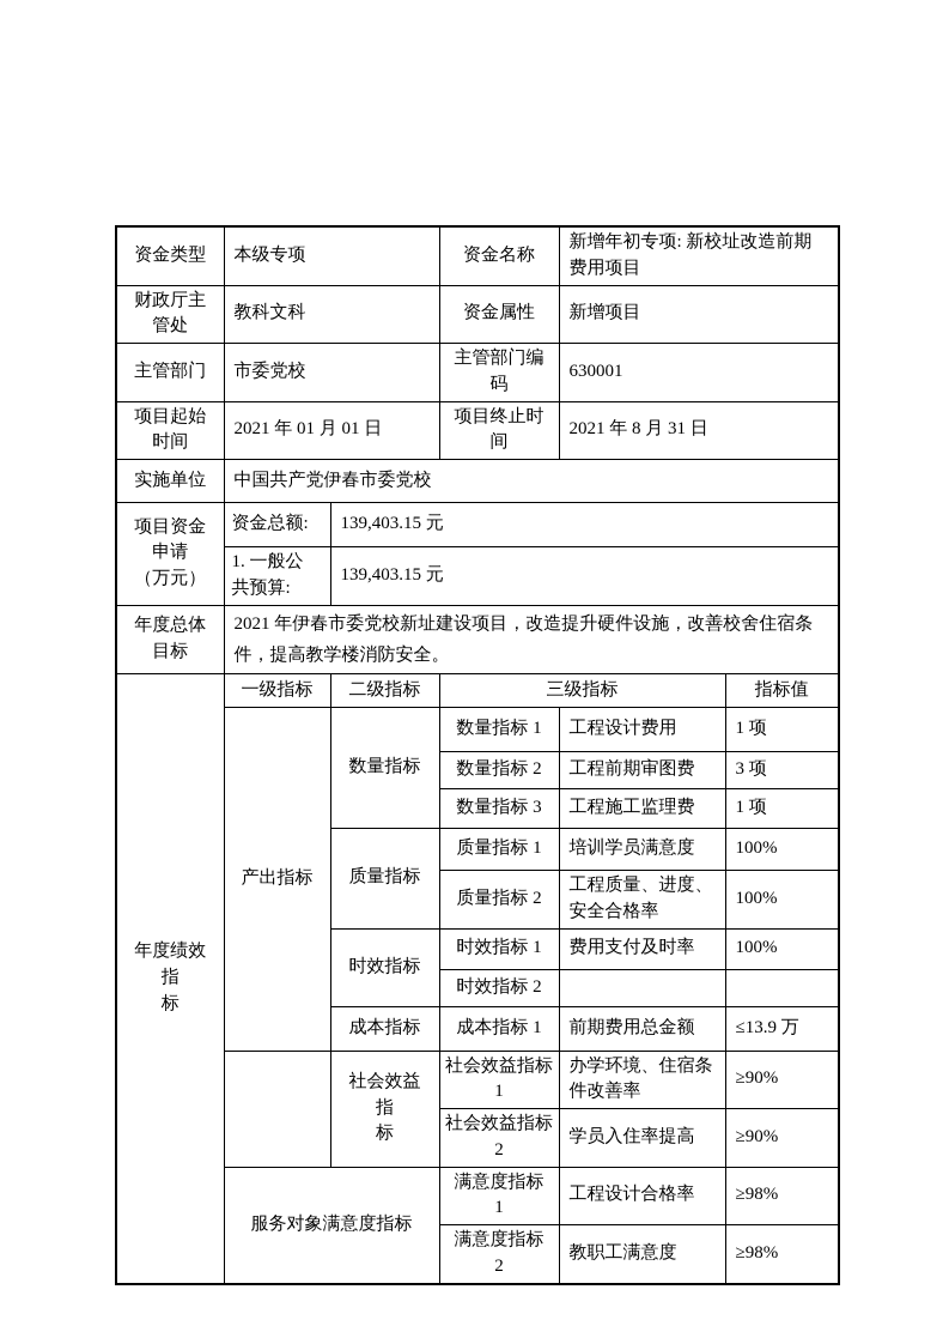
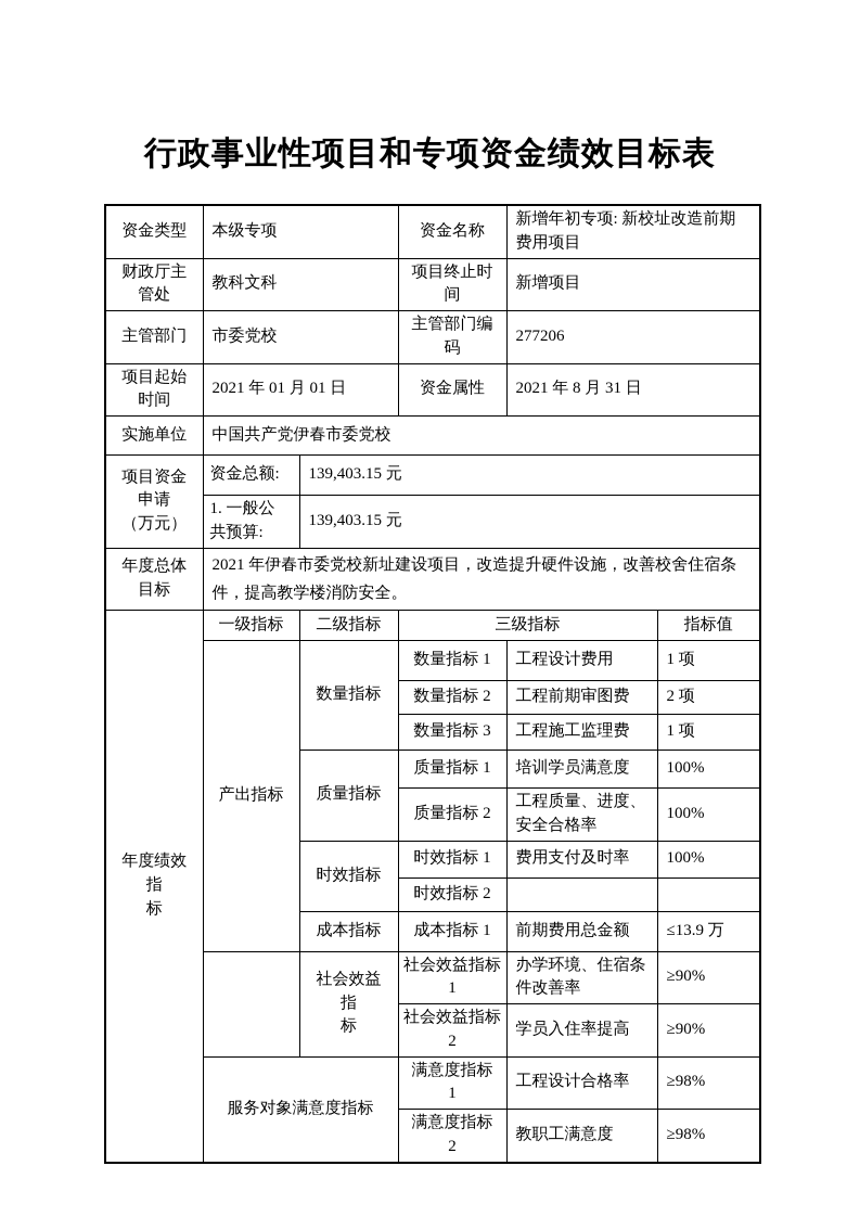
+ 行政事业性项目和专项资金绩效目标表
  资金类型	本级专项	资金名称	新增年初专项: 新校址改造前期 费用项目
- 财政厅主 管处	教科文科	资金属性	新增项目
+ 财政厅主 管处	教科文科	项目终止时 间	新增项目
- 主管部门	市委党校	主管部门编 码	630001
+ 主管部门	市委党校	主管部门编 码	277206
- 项目起始 时间	2021 年 01 月 01 日	项目终止时 间	2021 年 8 月 31 日
+ 项目起始 时间	2021 年 01 月 01 日	资金属性	2021 年 8 月 31 日
  实施单位	中国共产党伊春市委党校
  项目资金 申请 （万元）	资金总额:	139,403.15 元
  1. 一般公 共预算:	139,403.15 元
  年度总体 目标	2021 年伊春市委党校新址建设项目，改造提升硬件设施，改善校舍住宿条件，提高教学楼消防安全。
  年度绩效指 标	一级指标	二级指标	三级指标	指标值
  产出指标	数量指标	数量指标 1	工程设计费用	1 项
- 数量指标 2	工程前期审图费	3 项
+ 数量指标 2	工程前期审图费	2 项
  数量指标 3	工程施工监理费	1 项
  质量指标	质量指标 1	培训学员满意度	100%
  质量指标 2	工程质量、进度、安全合格率	100%
  时效指标	时效指标 1	费用支付及时率	100%
  时效指标 2
  成本指标	成本指标 1	前期费用总金额	≤13.9 万
  	社会效益指 标	社会效益指标 1	办学环境、住宿条件改善率	≥90%
  社会效益指标 2	学员入住率提高	≥90%
  服务对象满意度指标	满意度指标 1	工程设计合格率	≥98%
  满意度指标 2	教职工满意度	≥98%
